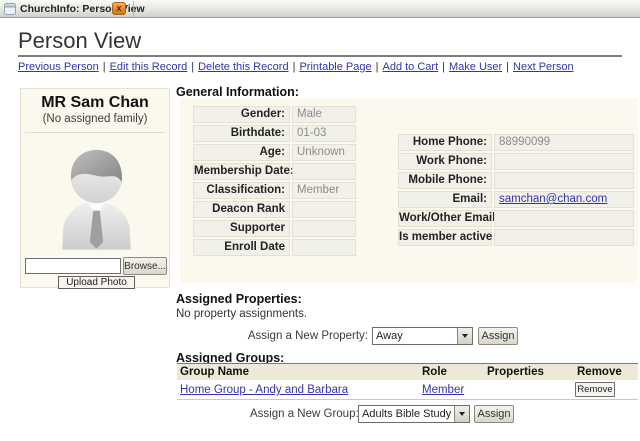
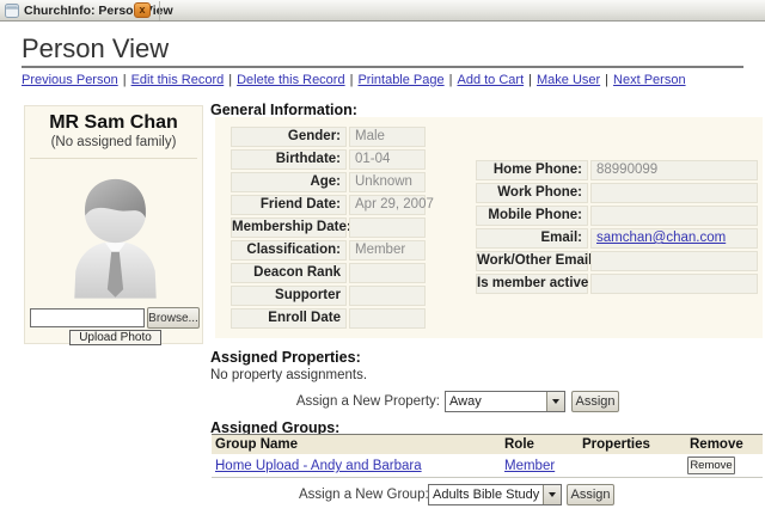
  ChurchInfo: Persoiw
  x
  Person View
  Previous Person | Edit this Record | Delete this Record | Printable Page | Add to Cart | Make User | Next Person
  MR Sam Chan
  (No assigned family)
  Browse...
  Upload Photo
  General Information:
  Gender:
  Male
  Birthdate:
- 01-03
+ 01-04
  Age:
  Unknown
+ Friend Date:
+ Apr 29, 2007
  Membership Date
  Classification:
  Member
  Deacon Rank
  Supporter
  Enroll Date
  Home Phone:
  88990099
  Work Phone:
  Mobile Phone:
  Email:
  samchan@chan.com
  Work/Other Emai
  Is member active
  Assigned Properties:
  No property assignments.
  Assign a New Property:
  Away
  Assign
  Assigned Groups:
  Group Name
  Role
  Properties
  Remove
- Home Group - Andy and Barbara
+ Home Upload - Andy and Barbara
  Member
  Remove
  Assign a New Group
  Adults Bible Study
  Assign
